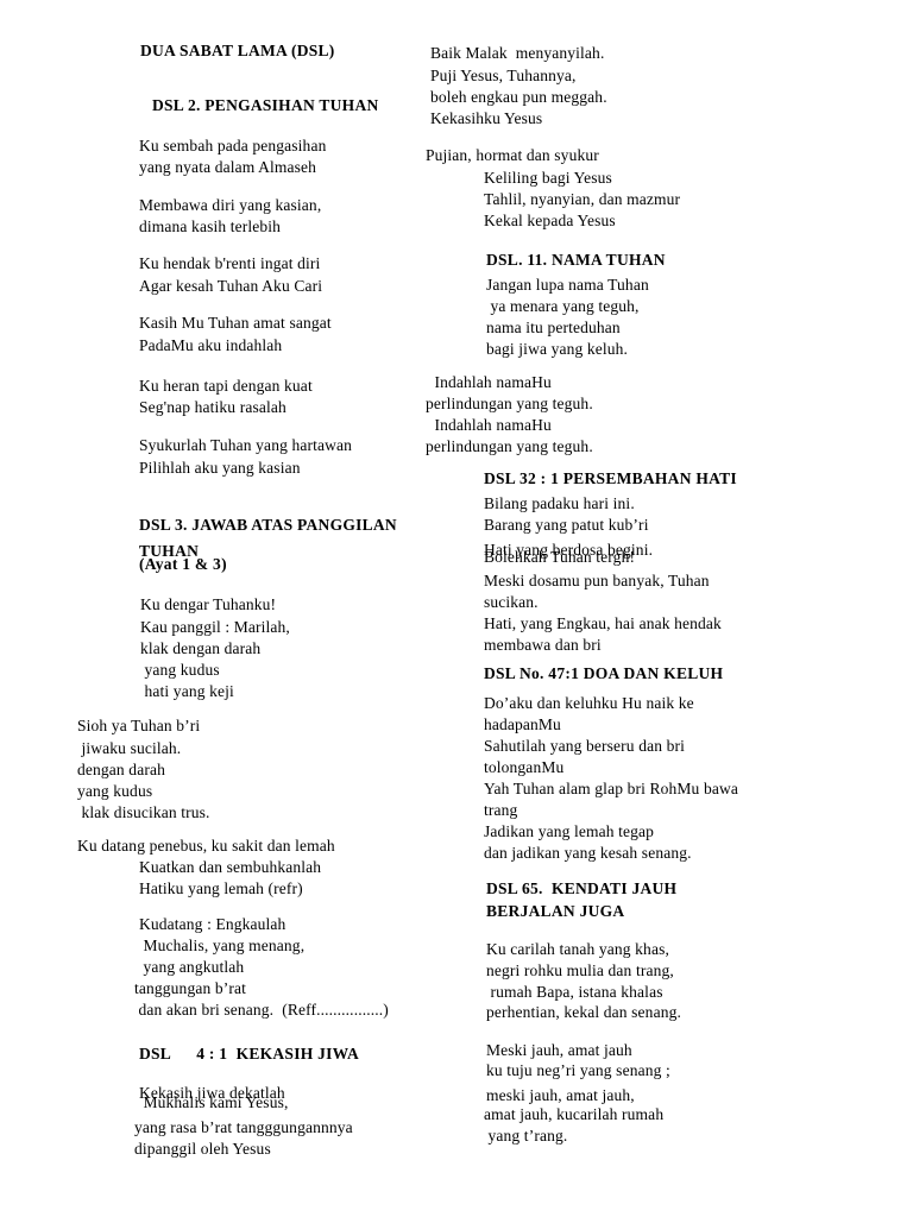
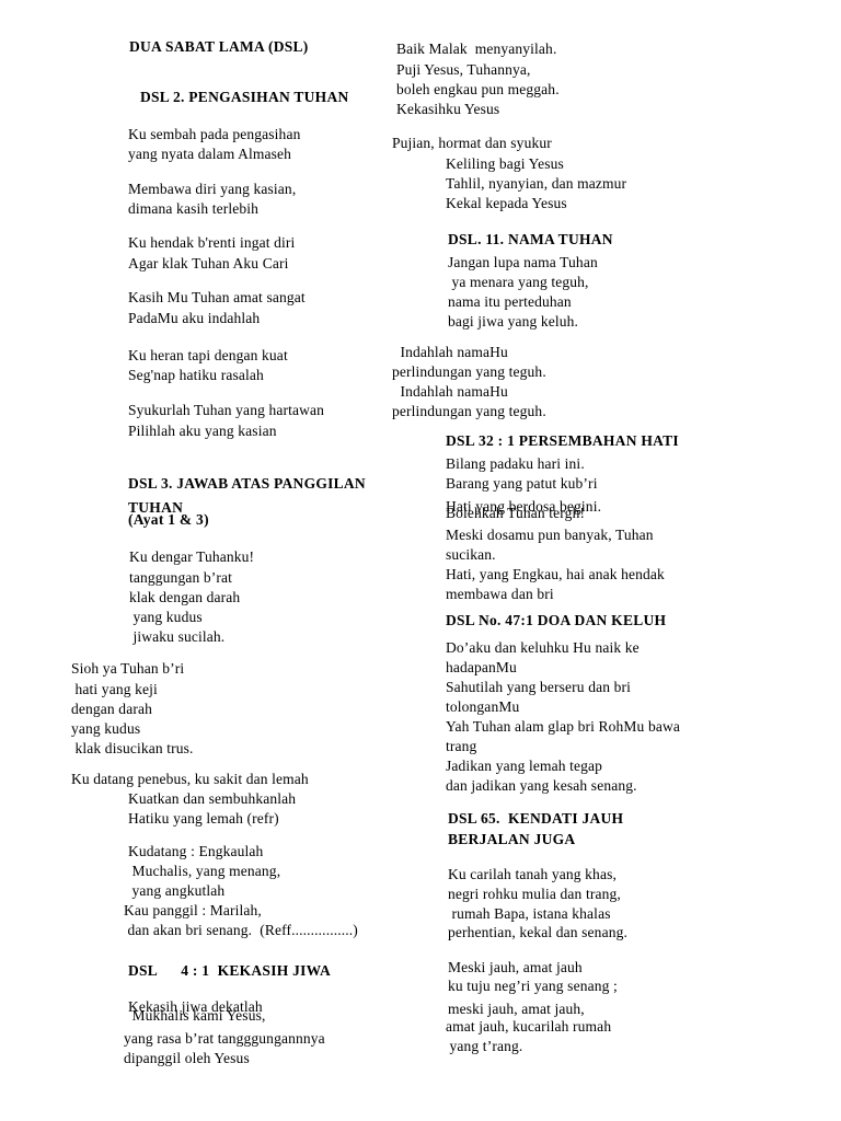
  DUA SABAT LAMA (DSL)
  DSL 2. PENGASIHAN TUHAN
  Ku sembah pada pengasihan
  yang nyata dalam Almaseh
  Membawa diri yang kasian,
  dimana kasih terlebih
  Ku hendak b'renti ingat diri
- Agar kesah Tuhan Aku Cari
+ Agar klak Tuhan Aku Cari
  Kasih Mu Tuhan amat sangat
  PadaMu aku indahlah
  Ku heran tapi dengan kuat
  Seg'nap hatiku rasalah
  Syukurlah Tuhan yang hartawan
  Pilihlah aku yang kasian
  DSL 3. JAWAB ATAS PANGGILAN
  TUHAN
  (Ayat 1 & 3)
  Ku dengar Tuhanku!
- Kau panggil : Marilah,
+ tanggungan b’rat
  klak dengan darah
  yang kudus
- hati yang keji
+ jiwaku sucilah.
  Sioh ya Tuhan b’ri
- jiwaku sucilah.
+ hati yang keji
  dengan darah
  yang kudus
  klak disucikan trus.
  Ku datang penebus, ku sakit dan lemah
  Kuatkan dan sembuhkanlah
  Hatiku yang lemah (refr)
  Kudatang : Engkaulah
  Muchalis, yang menang,
  yang angkutlah
- tanggungan b’rat
+ Kau panggil : Marilah,
  dan akan bri senang. (Reff................)
  DSL 4 : 1 KEKASIH JIWA
  Kekasih jiwa dekatlah
  Mukhalis kami Yesus,
  yang rasa b’rat tangggungannnya
  dipanggil oleh Yesus
  Baik Malak menyanyilah.
  Puji Yesus, Tuhannya,
  boleh engkau pun meggah.
  Kekasihku Yesus
  Pujian, hormat dan syukur
  Keliling bagi Yesus
  Tahlil, nyanyian, dan mazmur
  Kekal kepada Yesus
  DSL. 11. NAMA TUHAN
  Jangan lupa nama Tuhan
  ya menara yang teguh,
  nama itu perteduhan
  bagi jiwa yang keluh.
  Indahlah namaHu
  perlindungan yang teguh.
  Indahlah namaHu
  perlindungan yang teguh.
  DSL 32 : 1 PERSEMBAHAN HATI
  Bilang padaku hari ini.
  Barang yang patut kub’ri
  Hati yang berdosa begini.
  Bolehkah Tuhan tergh!
  Meski dosamu pun banyak, Tuhan
  sucikan.
  Hati, yang Engkau, hai anak hendak
  membawa dan bri
  DSL No. 47:1 DOA DAN KELUH
  Do’aku dan keluhku Hu naik ke
  hadapanMu
  Sahutilah yang berseru dan bri
  tolonganMu
  Yah Tuhan alam glap bri RohMu bawa
  trang
  Jadikan yang lemah tegap
  dan jadikan yang kesah senang.
  DSL 65. KENDATI JAUH
  BERJALAN JUGA
  Ku carilah tanah yang khas,
  negri rohku mulia dan trang,
  rumah Bapa, istana khalas
  perhentian, kekal dan senang.
  Meski jauh, amat jauh
  ku tuju neg’ri yang senang ;
  meski jauh, amat jauh,
  amat jauh, kucarilah rumah
  yang t’rang.
